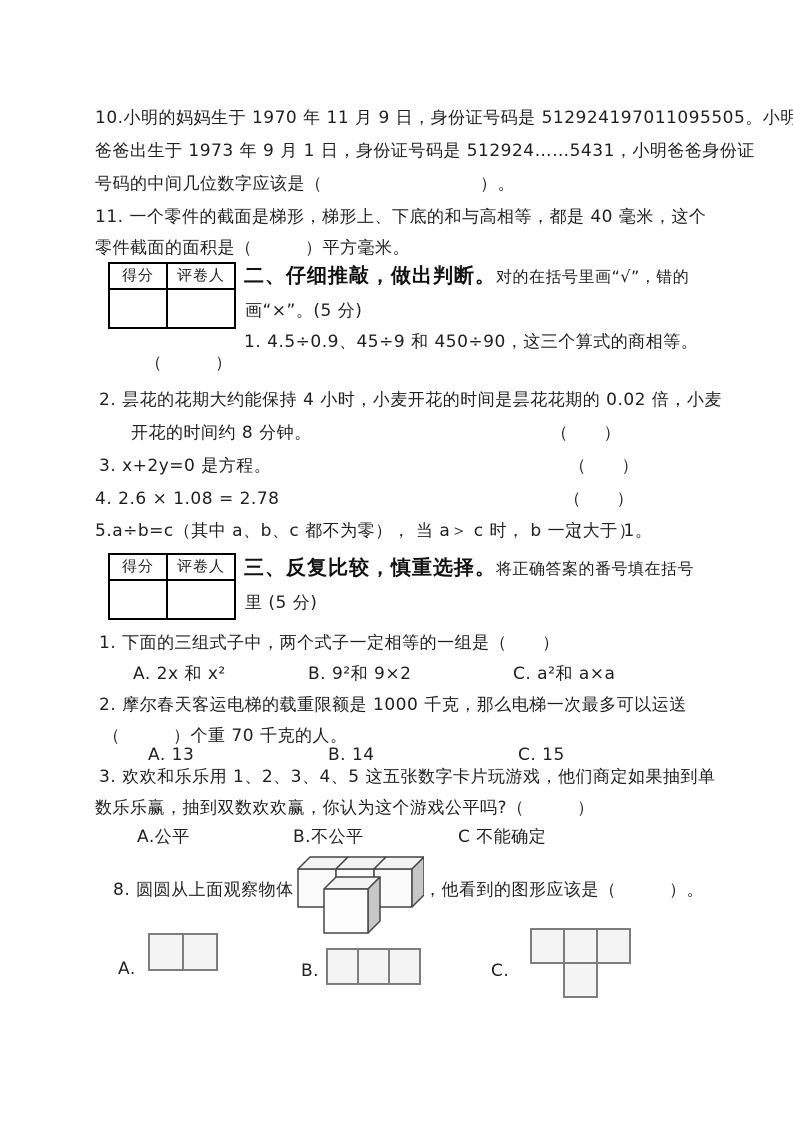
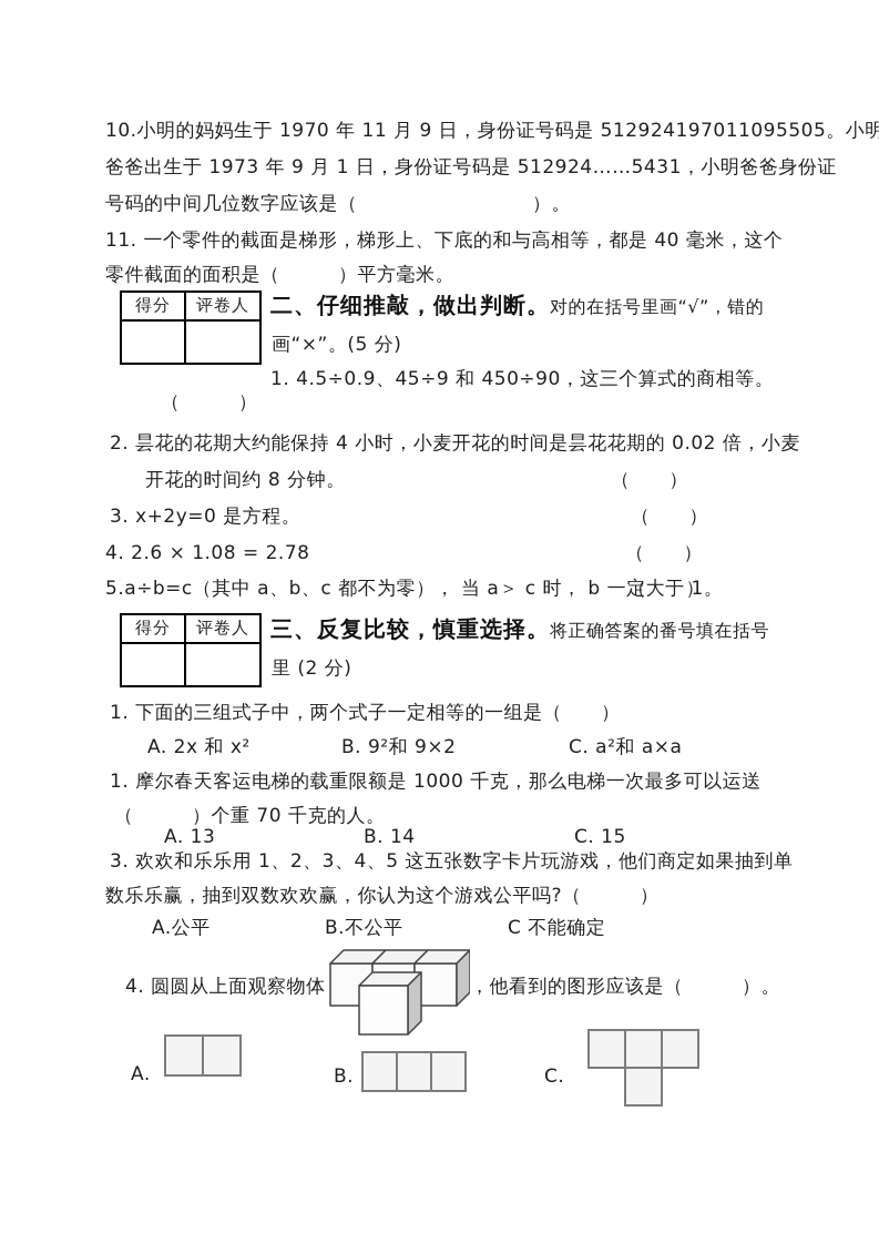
  10.小明的妈妈生于 1970 年 11 月 9 日，身份证号码是 512924197011095505。小明
  爸爸出生于 1973 年 9 月 1 日，身份证号码是 512924……5431，小明爸爸身份证
  号码的中间几位数字应该是（ ）。
  11. 一个零件的截面是梯形，梯形上、下底的和与高相等，都是 40 毫米，这个
  零件截面的面积是（ ）平方毫米。
  得分	评卷人
  二、仔细推敲，做出判断。对的在括号里画“√”，错的
  画“×”。(5 分)
  1. 4.5÷0.9、45÷9 和 450÷90，这三个算式的商相等。
  （ ）
  2. 昙花的花期大约能保持 4 小时，小麦开花的时间是昙花花期的 0.02 倍，小麦
  开花的时间约 8 分钟。
  （ ）
  3. x+2y=0 是方程。
  （ ）
  4. 2.6 × 1.08 = 2.78
  （ ）
  5.a÷b=c（其中 a、b、c 都不为零）， 当 a＞ c 时， b 一定大于 1。
  （ ）
  得分	评卷人
  三、反复比较，慎重选择。将正确答案的番号填在括号
- 里 (5 分)
+ 里 (2 分)
  1. 下面的三组式子中，两个式子一定相等的一组是（ ）
  A. 2x 和 x²
  B. 9²和 9×2
  C. a²和 a×a
- 2. 摩尔春天客运电梯的载重限额是 1000 千克，那么电梯一次最多可以运送
+ 1. 摩尔春天客运电梯的载重限额是 1000 千克，那么电梯一次最多可以运送
  （ ）个重 70 千克的人。
  A. 13
  B. 14
  C. 15
  3. 欢欢和乐乐用 1、2、3、4、5 这五张数字卡片玩游戏，他们商定如果抽到单
  数乐乐赢，抽到双数欢欢赢，你认为这个游戏公平吗?（ ）
  A.公平
  B.不公平
  C 不能确定
- 8. 圆圆从上面观察物体
+ 4. 圆圆从上面观察物体
  ，他看到的图形应该是（ ）。
  A.
  B.
  C.
